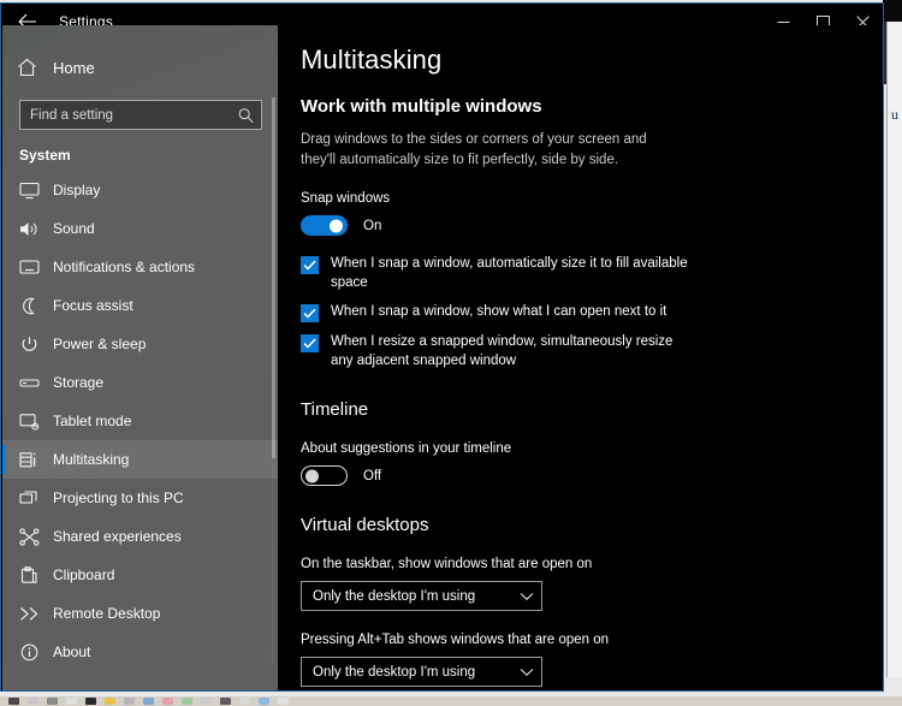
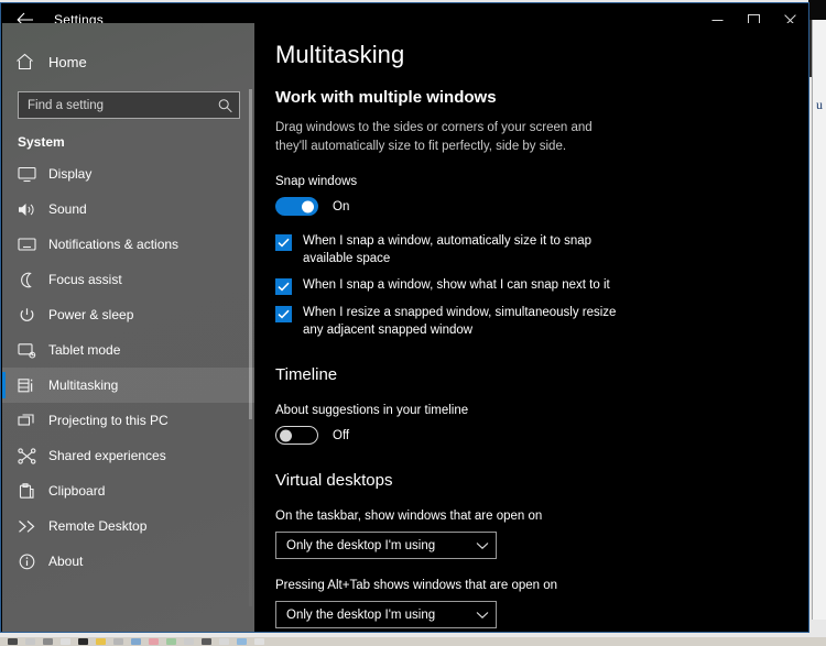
  u
  Settings
  Home
  Find a setting
  System
  Display
  Sound
  Notifications & actions
  Focus assist
  Power & sleep
- Storage
  Tablet mode
  Multitasking
  Projecting to this PC
  Shared experiences
  Clipboard
  Remote Desktop
  About
  Multitasking
  Work with multiple windows
  Drag windows to the sides or corners of your screen and they'll automatically size to fit perfectly, side by side.
  Snap windows
  On
- When I snap a window, automatically size it to fill available space
+ When I snap a window, automatically size it to snap available space
- When I snap a window, show what I can open next to it
+ When I snap a window, show what I can snap next to it
  When I resize a snapped window, simultaneously resize any adjacent snapped window
  Timeline
  About suggestions in your timeline
  Off
  Virtual desktops
  On the taskbar, show windows that are open on
  Only the desktop I'm using
  Pressing Alt+Tab shows windows that are open on
  Only the desktop I'm using
